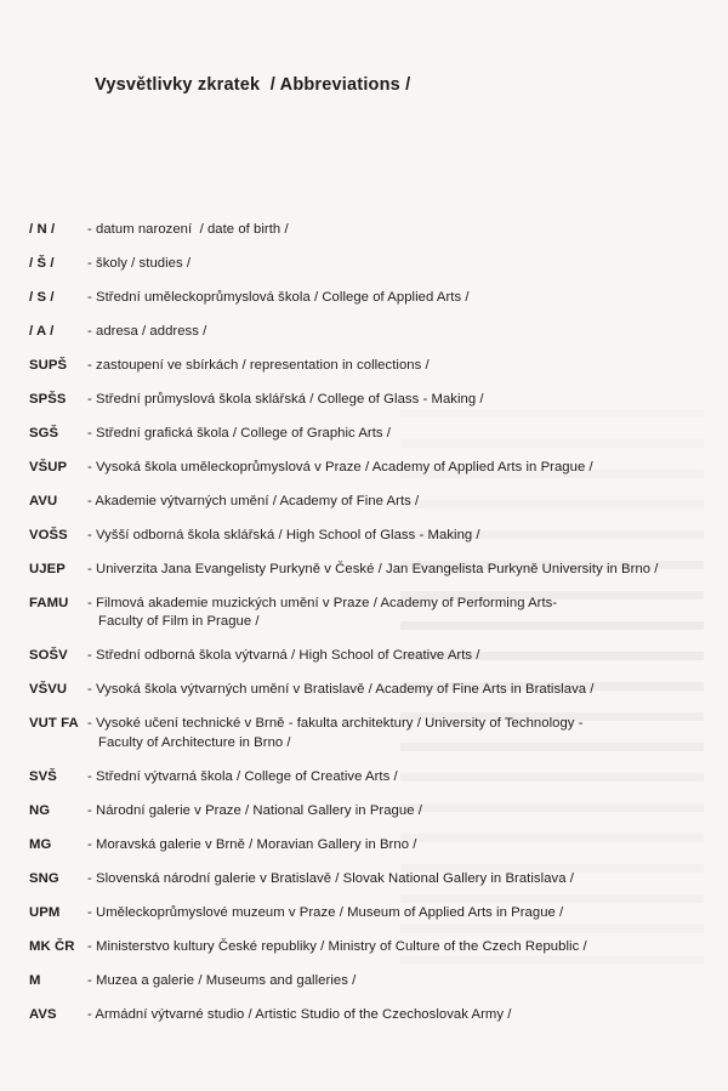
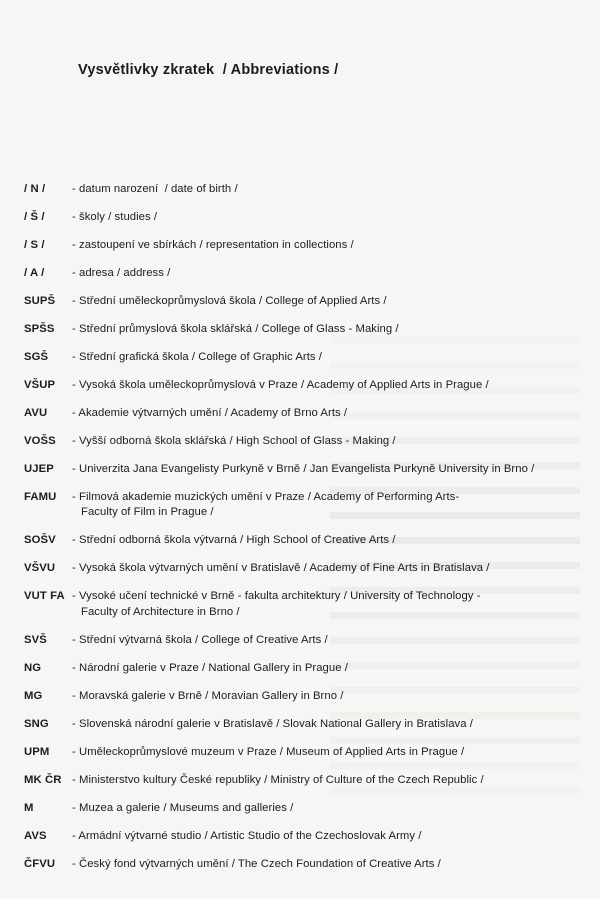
  Vysvětlivky zkratek / Abbreviations /
  / N /
  - datum narození / date of birth /
  / Š /
  - školy / studies /
  / S /
- - Střední uměleckoprůmyslová škola / College of Applied Arts /
+ - zastoupení ve sbírkách / representation in collections /
  / A /
  - adresa / address /
  SUPŠ
- - zastoupení ve sbírkách / representation in collections /
+ - Střední uměleckoprůmyslová škola / College of Applied Arts /
  SPŠS
  - Střední průmyslová škola sklářská / College of Glass - Making /
  SGŠ
  - Střední grafická škola / College of Graphic Arts /
  VŠUP
  - Vysoká škola uměleckoprůmyslová v Praze / Academy of Applied Arts in Prague /
  AVU
- - Akademie výtvarných umění / Academy of Fine Arts /
+ - Akademie výtvarných umění / Academy of Brno Arts /
  VOŠS
  - Vyšší odborná škola sklářská / High School of Glass - Making /
  UJEP
- - Univerzita Jana Evangelisty Purkyně v České / Jan Evangelista Purkyně University in Brno /
+ - Univerzita Jana Evangelisty Purkyně v Brně / Jan Evangelista Purkyně University in Brno /
  FAMU
  - Filmová akademie muzických umění v Praze / Academy of Performing Arts-
  Faculty of Film in Prague /
  SOŠV
  - Střední odborná škola výtvarná / High School of Creative Arts /
  VŠVU
  - Vysoká škola výtvarných umění v Bratislavě / Academy of Fine Arts in Bratislava /
  VUT FA
  - Vysoké učení technické v Brně - fakulta architektury / University of Technology -
  Faculty of Architecture in Brno /
  SVŠ
  - Střední výtvarná škola / College of Creative Arts /
  NG
  - Národní galerie v Praze / National Gallery in Prague /
  MG
  - Moravská galerie v Brně / Moravian Gallery in Brno /
  SNG
  - Slovenská národní galerie v Bratislavě / Slovak National Gallery in Bratislava /
  UPM
  - Uměleckoprůmyslové muzeum v Praze / Museum of Applied Arts in Prague /
  MK ČR
  - Ministerstvo kultury České republiky / Ministry of Culture of the Czech Republic /
  M
  - Muzea a galerie / Museums and galleries /
  AVS
  - Armádní výtvarné studio / Artistic Studio of the Czechoslovak Army /
+ ČFVU
+ - Český fond výtvarných umění / The Czech Foundation of Creative Arts /
